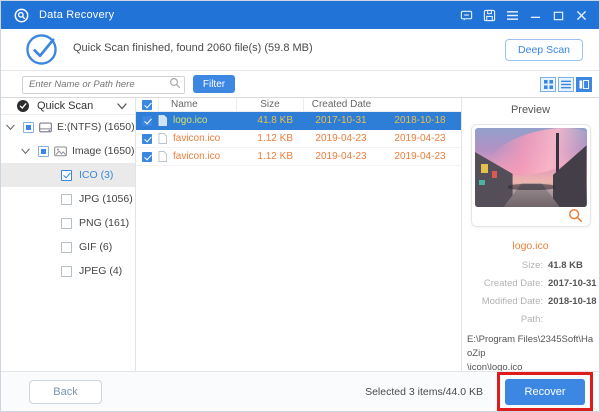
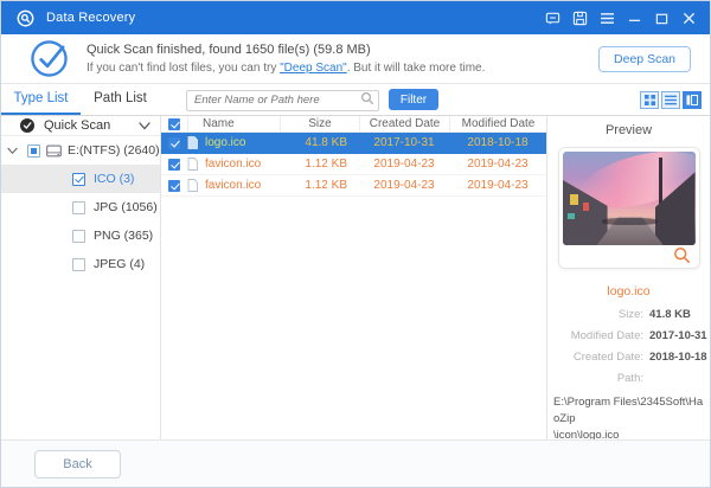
  Data Recovery
- Quick Scan finished, found 2060 file(s) (59.8 MB)
+ Quick Scan finished, found 1650 file(s) (59.8 MB)
+ If you can't find lost files, you can try "Deep Scan". But it will take more time.
  Deep Scan
+ Type List
+ Path List
  Enter Name or Path here
  Filter
  Quick Scan
- E:(NTFS) (1650)
+ E:(NTFS) (2640)
- Image (1650)
  ICO (3)
  JPG (1056)
- PNG (161)
+ PNG (365)
- GIF (6)
  JPEG (4)
  Name
  Size
  Created Date
+ Modified Date
  logo.ico
  41.8 KB
  2017-10-31
  2018-10-18
  favicon.ico
  1.12 KB
  2019-04-23
  2019-04-23
  favicon.ico
  1.12 KB
  2019-04-23
  2019-04-23
  Preview
  logo.ico
  Size:
  41.8 KB
- Created Date:
+ Modified Date:
  2017-10-31
- Modified Date:
+ Created Date:
  2018-10-18
  Path:
  E:\Program Files\2345Soft\HaoZip
  \icon\logo.ico
  Back
- Selected 3 items/44.0 KB
- Recover
